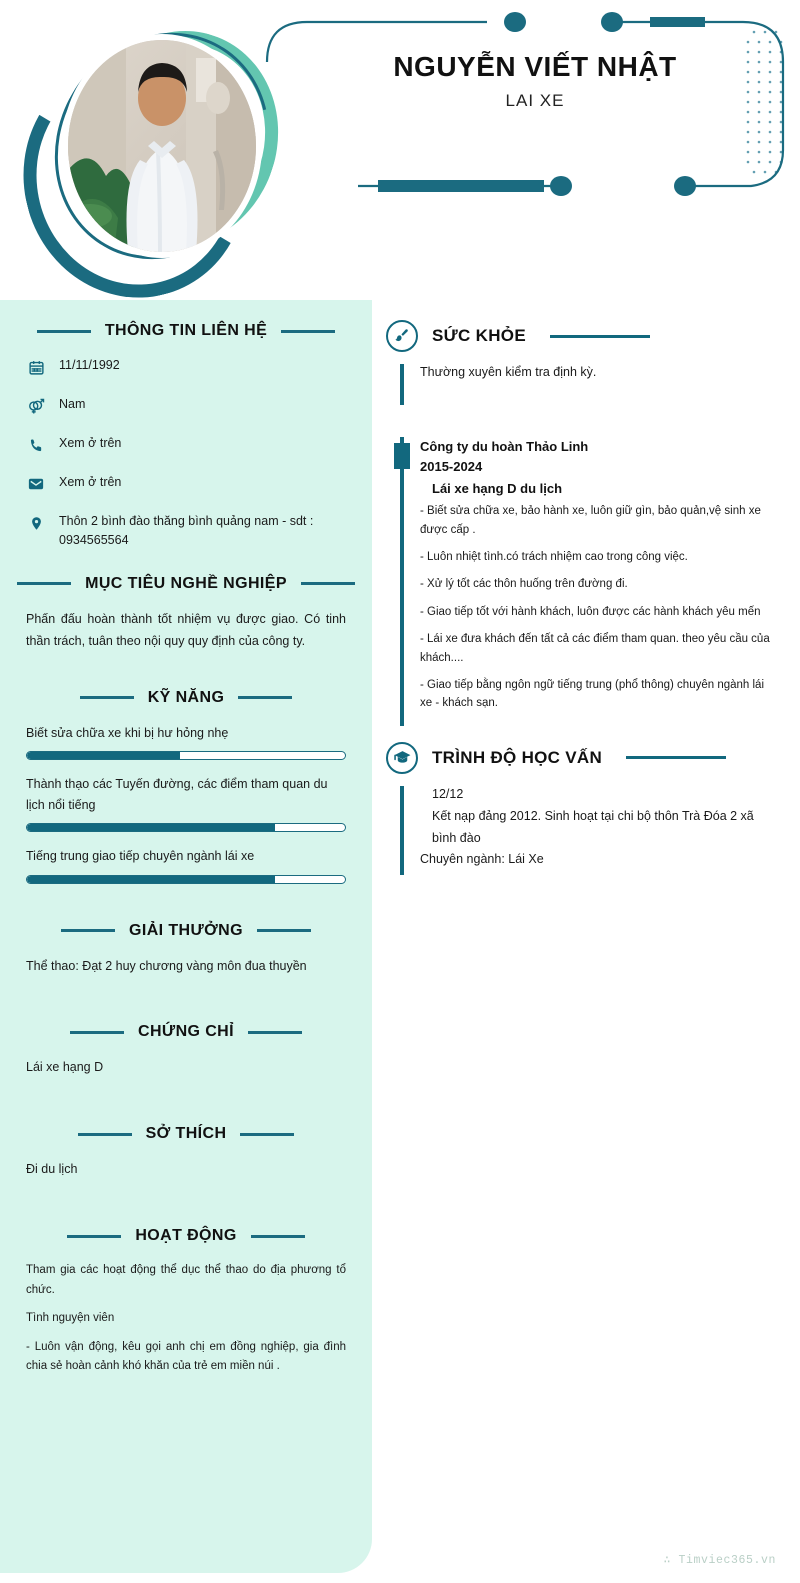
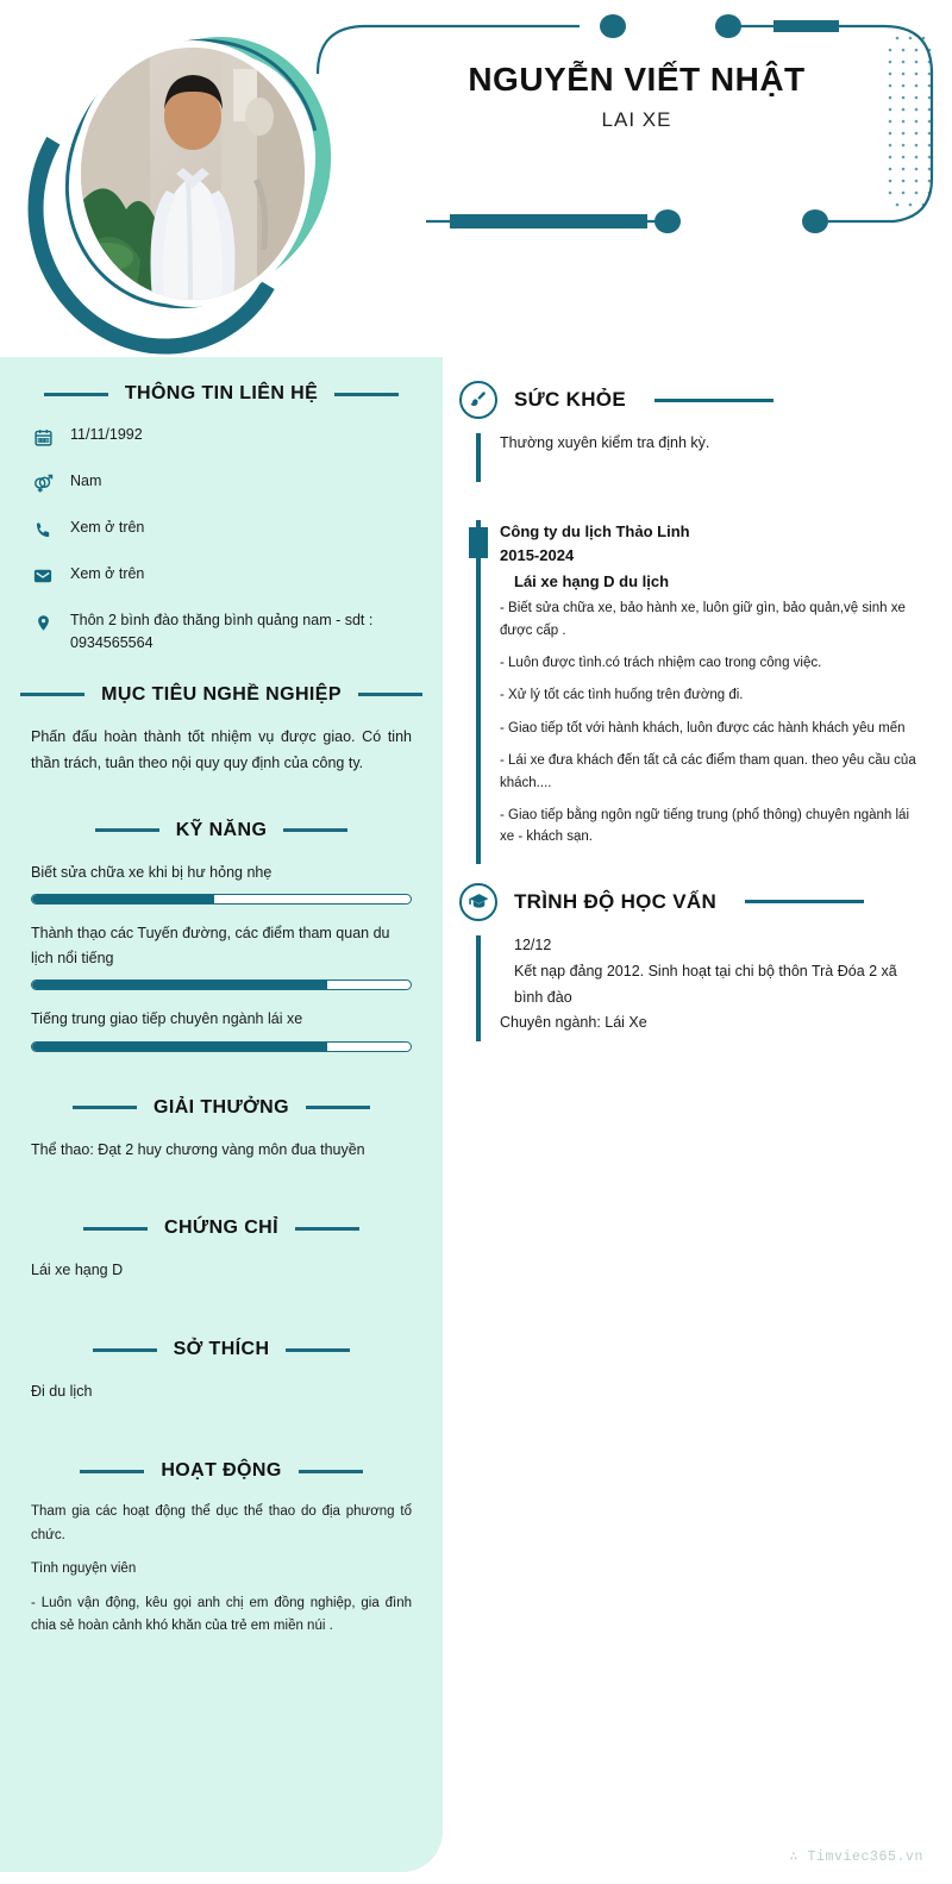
  NGUYỄN VIẾT NHẬT
  LAI XE
  THÔNG TIN LIÊN HỆ
  11/11/1992
  Nam
  Xem ở trên
  Xem ở trên
  Thôn 2 bình đào thăng bình quảng nam - sdt : 0934565564
  MỤC TIÊU NGHỀ NGHIỆP
  Phấn đấu hoàn thành tốt nhiệm vụ được giao. Có tinh thần trách, tuân theo nội quy quy định của công ty.
  KỸ NĂNG
  Biết sửa chữa xe khi bị hư hỏng nhẹ
  Thành thạo các Tuyến đường, các điểm tham quan du lịch nổi tiếng
  Tiếng trung giao tiếp chuyên ngành lái xe
  GIẢI THƯỞNG
  Thể thao: Đạt 2 huy chương vàng môn đua thuyền
  CHỨNG CHỈ
  Lái xe hạng D
  SỞ THÍCH
  Đi du lịch
  HOẠT ĐỘNG
  Tham gia các hoạt động thể dục thể thao do địa phương tổ chức.
  Tình nguyện viên
  - Luôn vận động, kêu gọi anh chị em đồng nghiệp, gia đình chia sẻ hoàn cảnh khó khăn của trẻ em miền núi .
  SỨC KHỎE
  Thường xuyên kiểm tra định kỳ.
- Công ty du hoàn Thảo Linh
+ Công ty du lịch Thảo Linh
  2015-2024
  Lái xe hạng D du lịch
  - Biết sửa chữa xe, bảo hành xe, luôn giữ gìn, bảo quản,vệ sinh xe được cấp .
- - Luôn nhiệt tình.có trách nhiệm cao trong công việc.
+ - Luôn được tình.có trách nhiệm cao trong công việc.
- - Xử lý tốt các thôn huống trên đường đi.
+ - Xử lý tốt các tình huống trên đường đi.
  - Giao tiếp tốt với hành khách, luôn được các hành khách yêu mến
  - Lái xe đưa khách đến tất cả các điểm tham quan. theo yêu cầu của khách....
  - Giao tiếp bằng ngôn ngữ tiếng trung (phổ thông) chuyên ngành lái xe - khách sạn.
  TRÌNH ĐỘ HỌC VẤN
  12/12
  Kết nạp đảng 2012. Sinh hoạt tại chi bộ thôn Trà Đóa 2 xã bình đào
  Chuyên ngành: Lái Xe
  ∴ Timviec365.vn
